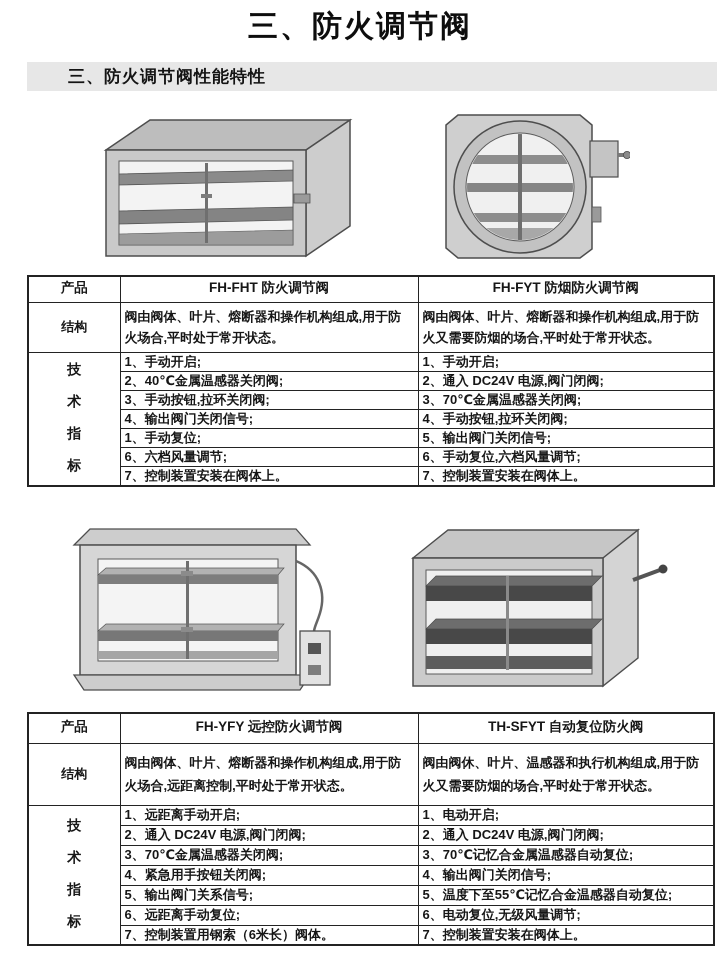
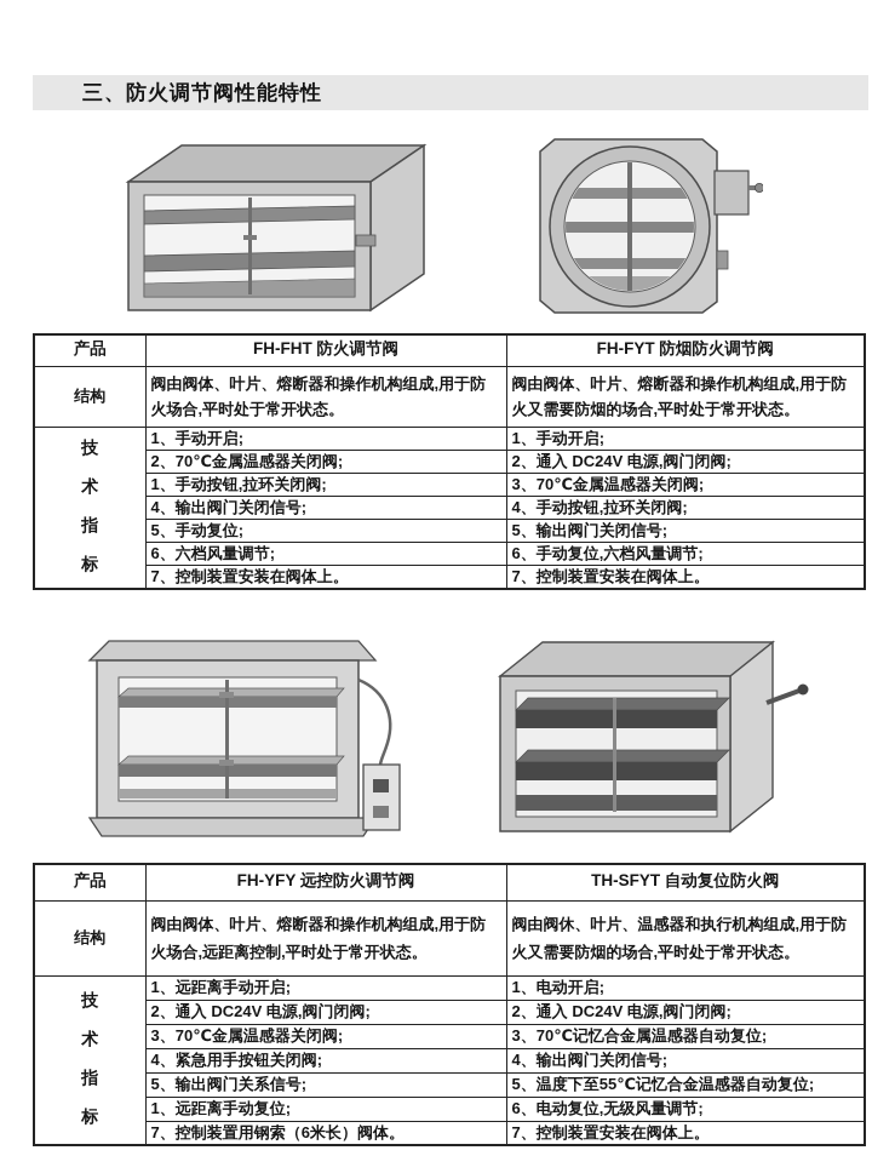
- 三、防火调节阀
  三、防火调节阀性能特性
  产品	FH-FHT 防火调节阀	FH-FYT 防烟防火调节阀
  结构	阀由阀体、叶片、熔断器和操作机构组成,用于防火场合,平时处于常开状态。	阀由阀体、叶片、熔断器和操作机构组成,用于防火又需要防烟的场合,平时处于常开状态。
  技 术 指 标	1、手动开启;	1、手动开启;
- 2、40℃金属温感器关闭阀;	2、通入 DC24V 电源,阀门闭阀;
+ 2、70℃金属温感器关闭阀;	2、通入 DC24V 电源,阀门闭阀;
- 3、手动按钮,拉环关闭阀;	3、70℃金属温感器关闭阀;
+ 1、手动按钮,拉环关闭阀;	3、70℃金属温感器关闭阀;
  4、输出阀门关闭信号;	4、手动按钮,拉环关闭阀;
- 1、手动复位;	5、输出阀门关闭信号;
+ 5、手动复位;	5、输出阀门关闭信号;
  6、六档风量调节;	6、手动复位,六档风量调节;
  7、控制装置安装在阀体上。	7、控制装置安装在阀体上。
  产品	FH-YFY 远控防火调节阀	TH-SFYT 自动复位防火阀
  结构	阀由阀体、叶片、熔断器和操作机构组成,用于防火场合,远距离控制,平时处于常开状态。	阀由阀休、叶片、温感器和执行机构组成,用于防火又需要防烟的场合,平时处于常开状态。
  技 术 指 标	1、远距离手动开启;	1、电动开启;
  2、通入 DC24V 电源,阀门闭阀;	2、通入 DC24V 电源,阀门闭阀;
  3、70℃金属温感器关闭阀;	3、70℃记忆合金属温感器自动复位;
  4、紧急用手按钮关闭阀;	4、输出阀门关闭信号;
  5、输出阀门关系信号;	5、温度下至55℃记忆合金温感器自动复位;
- 6、远距离手动复位;	6、电动复位,无级风量调节;
+ 1、远距离手动复位;	6、电动复位,无级风量调节;
  7、控制装置用钢索（6米长）阀体。	7、控制装置安装在阀体上。
